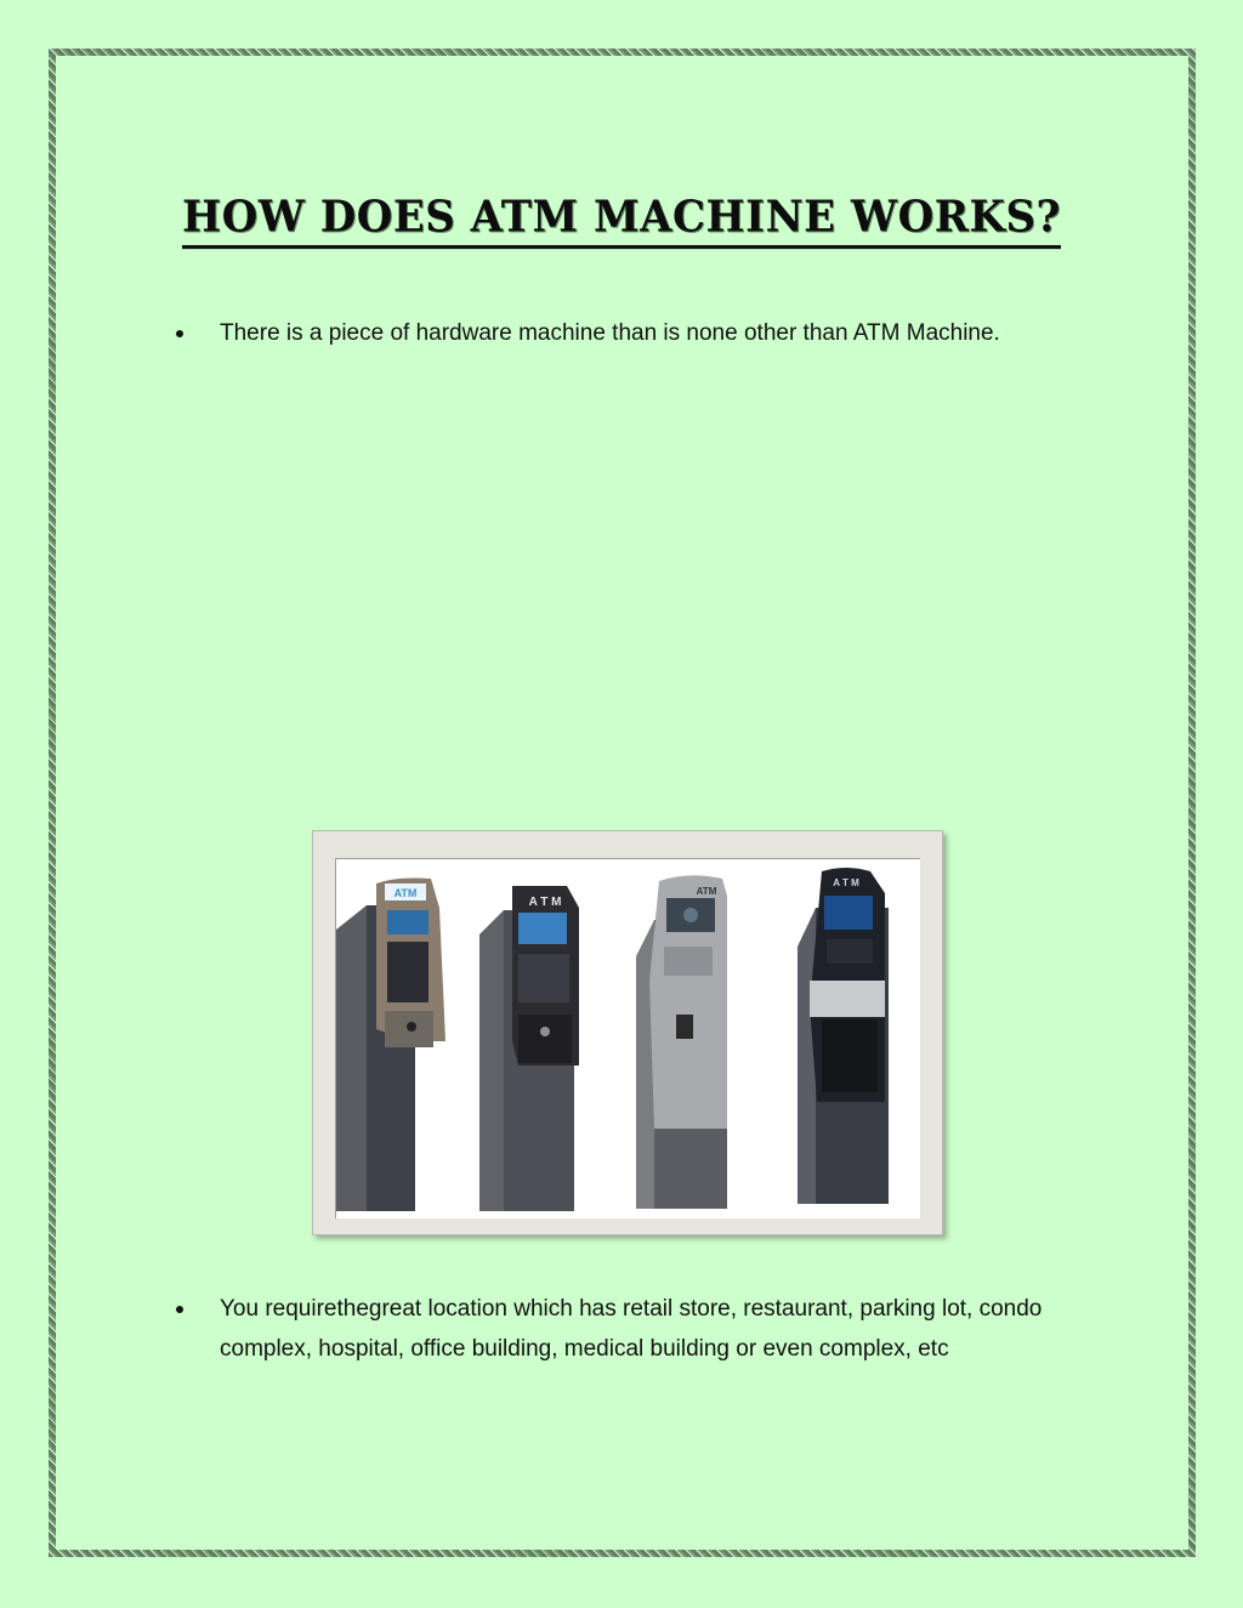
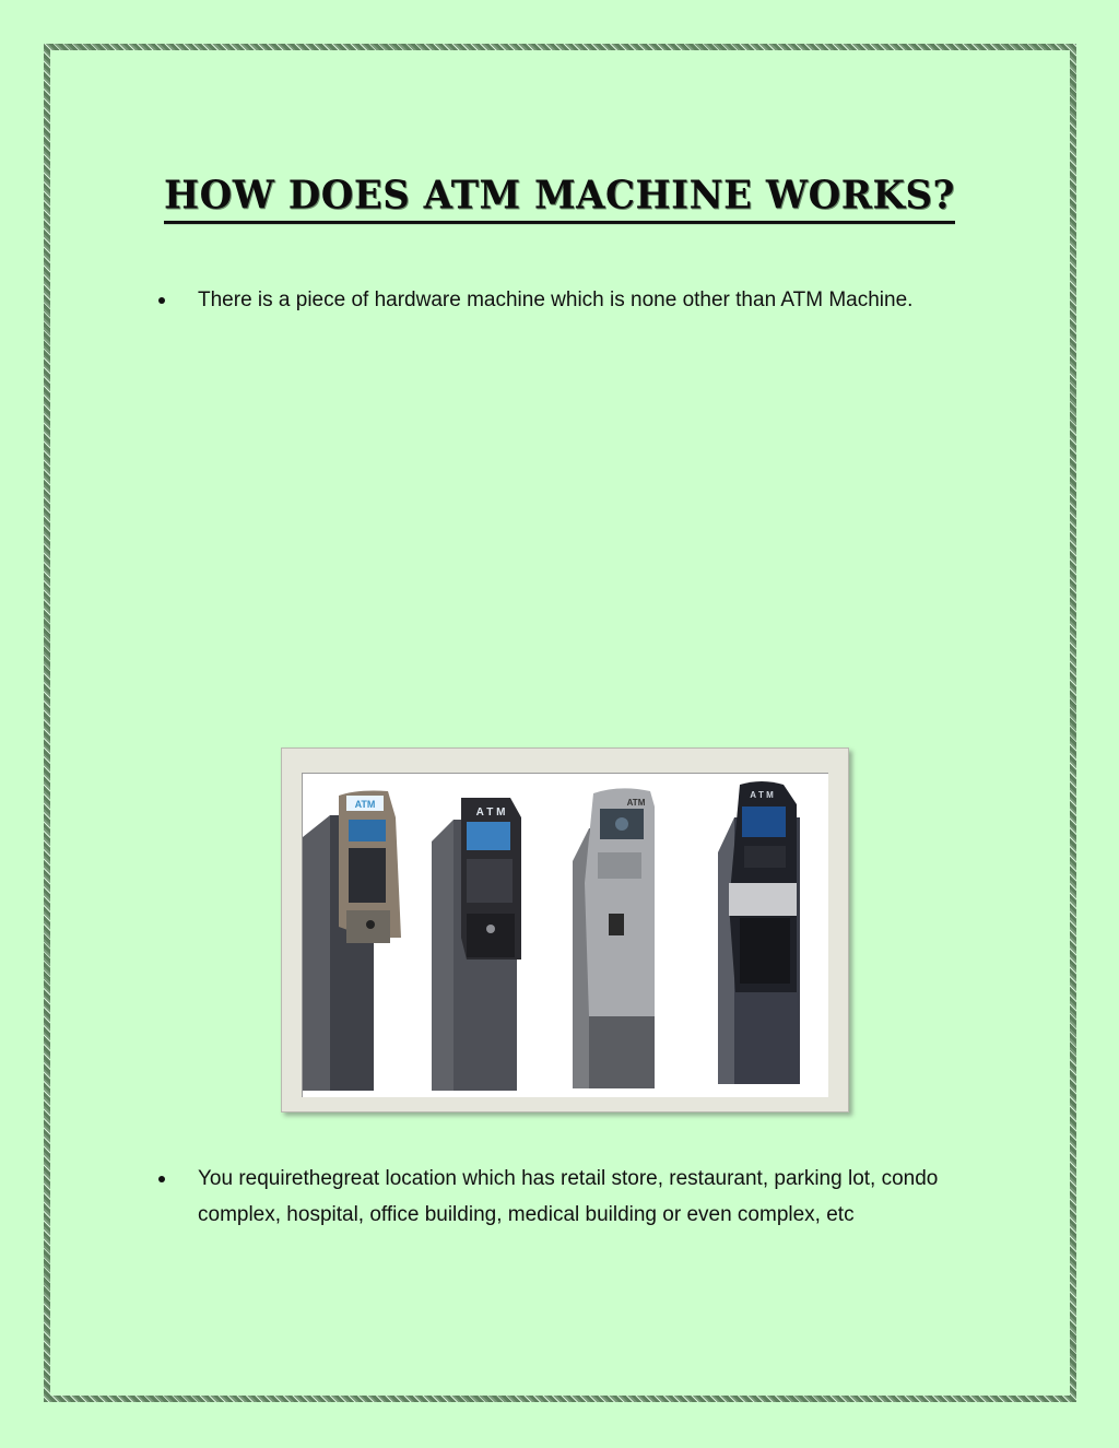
  HOW DOES ATM MACHINE WORKS?
- There is a piece of hardware machine than is none other than ATM Machine.
+ There is a piece of hardware machine which is none other than ATM Machine.
  ATM
  A T M
  ATM
  A T M
  You requirethegreat location which has retail store, restaurant, parking lot, condo complex, hospital, office building, medical building or even complex, etc
